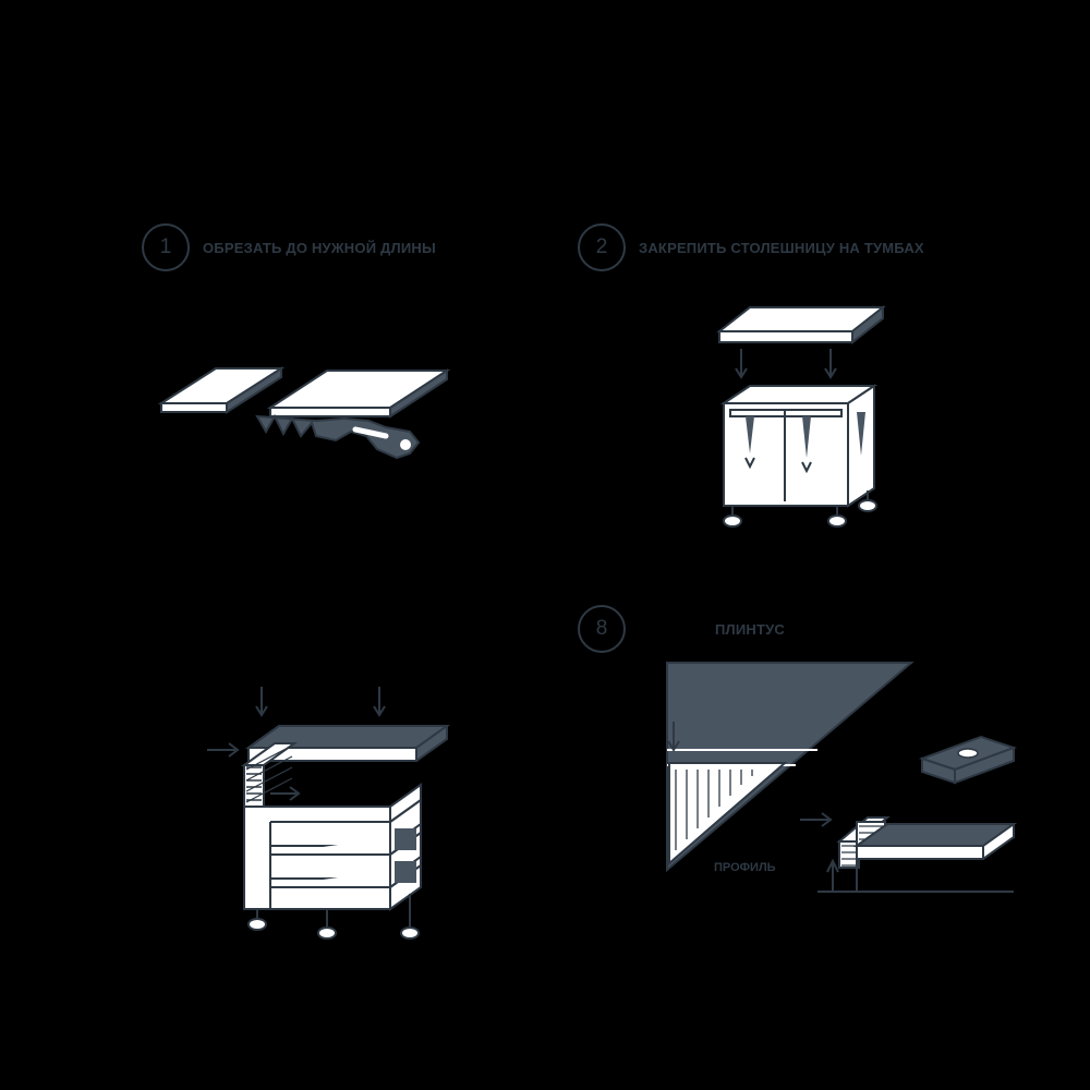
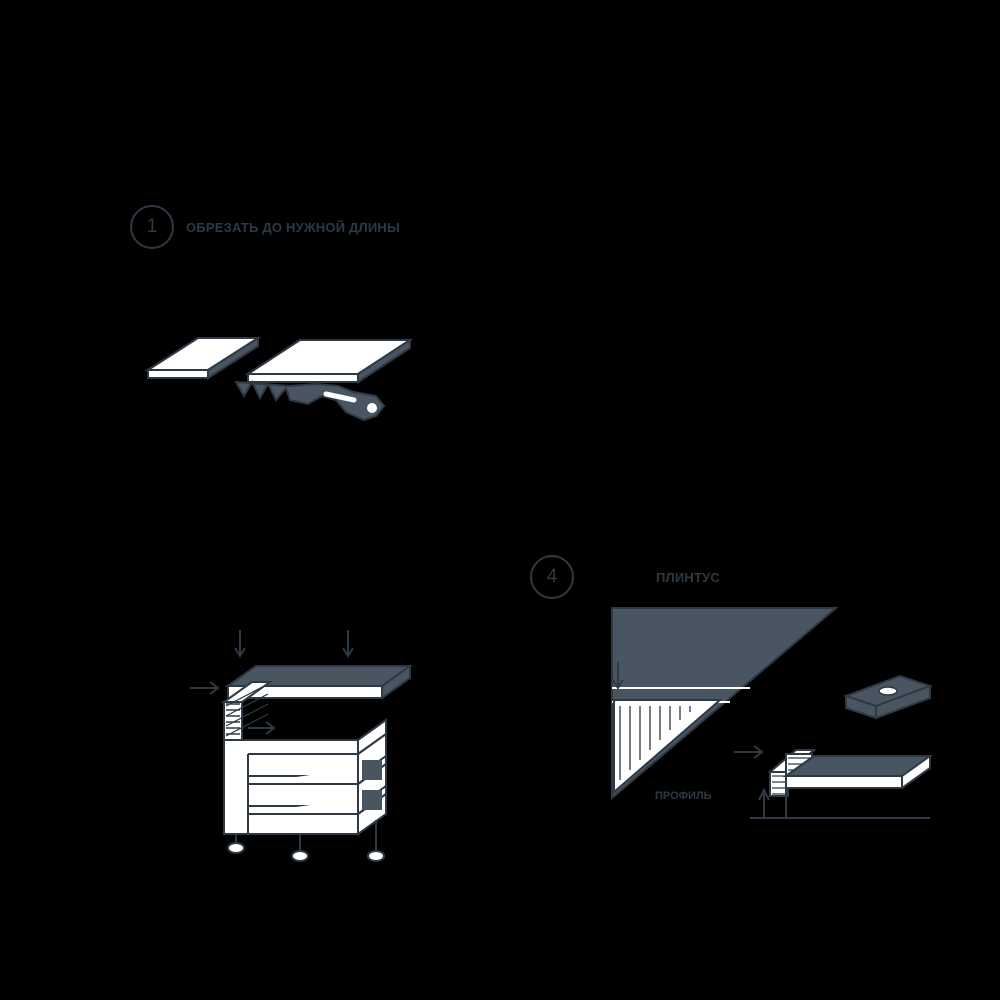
  1
  ОБРЕЗАТЬ ДО НУЖНОЙ ДЛИНЫ
- 2
- ЗАКРЕПИТЬ СТОЛЕШНИЦУ НА ТУМБАХ
- 8
+ 4
  ПЛИНТУС
  ПРОФИЛЬ
